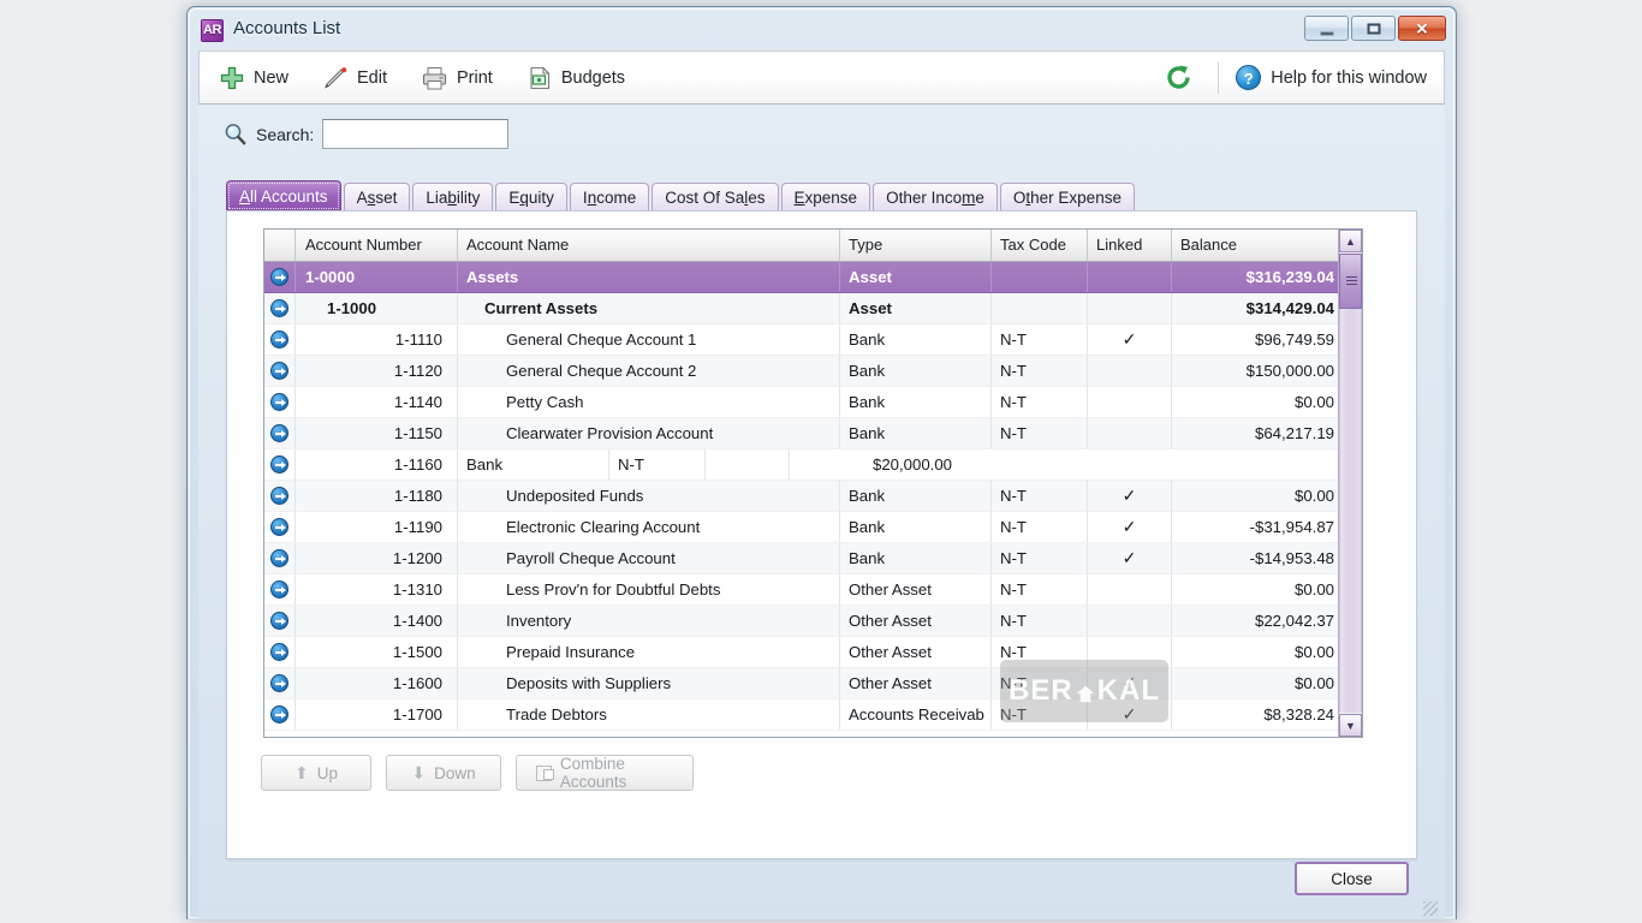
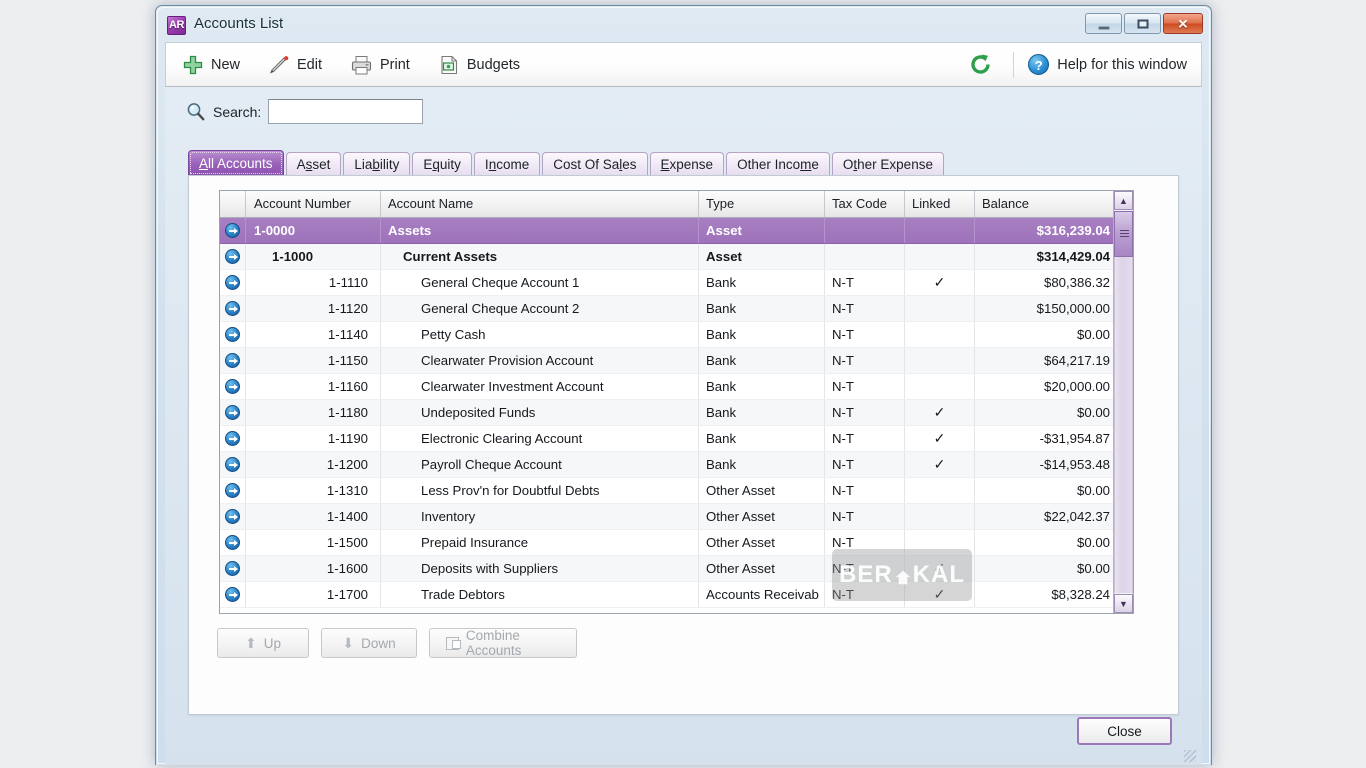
  AR
  Accounts List
  ✕
  New
  Edit
  Print
  Budgets
  ?
  Help for this window
  Search:
  All Accounts
  Asset
  Liability
  Equity
  Income
  Cost Of Sales
  Expense
  Other Income
  Other Expense
  Account Number
  Account Name
  Type
  Tax Code
  Linked
  Balance
  1-0000
  Assets
  Asset
  $316,239.04
  1-1000
  Current Assets
  Asset
  $314,429.04
  1-1110
  General Cheque Account 1
  Bank
  N-T
  ✓
- $96,749.59
+ $80,386.32
  1-1120
  General Cheque Account 2
  Bank
  N-T
  $150,000.00
  1-1140
  Petty Cash
  Bank
  N-T
  $0.00
  1-1150
  Clearwater Provision Account
  Bank
  N-T
  $64,217.19
  1-1160
+ Clearwater Investment Account
  Bank
  N-T
  $20,000.00
  1-1180
  Undeposited Funds
  Bank
  N-T
  ✓
  $0.00
  1-1190
  Electronic Clearing Account
  Bank
  N-T
  ✓
  -$31,954.87
  1-1200
  Payroll Cheque Account
  Bank
  N-T
  ✓
  -$14,953.48
  1-1310
  Less Prov'n for Doubtful Debts
  Other Asset
  N-T
  $0.00
  1-1400
  Inventory
  Other Asset
  N-T
  $22,042.37
  1-1500
  Prepaid Insurance
  Other Asset
  N-T
  $0.00
  1-1600
  Deposits with Suppliers
  Other Asset
  N-T
  ✓
  $0.00
  1-1700
  Trade Debtors
  Accounts Receivab
  N-T
  ✓
  $8,328.24
  BER
  KAL
  ▲
  ▼
  ⬆
  Up
  ⬇
  Down
  Combine Accounts
  Close
